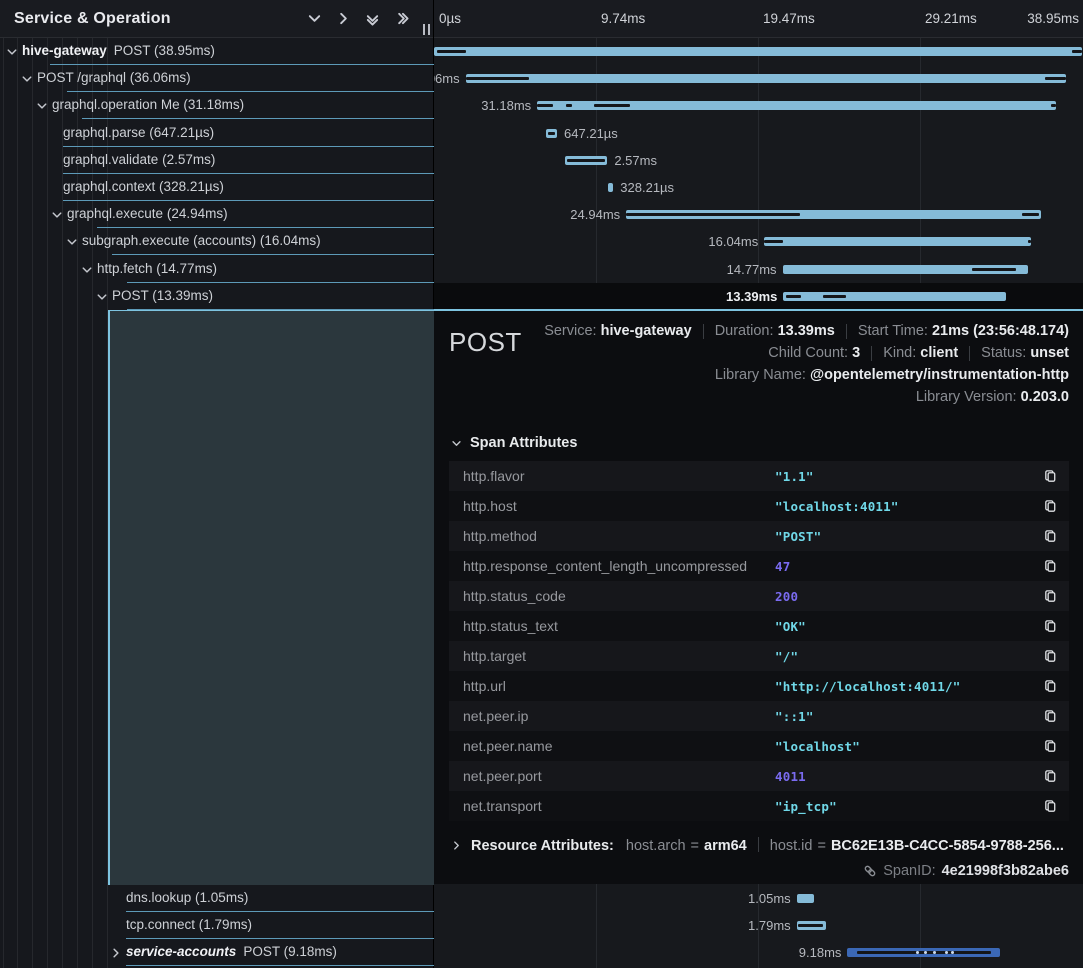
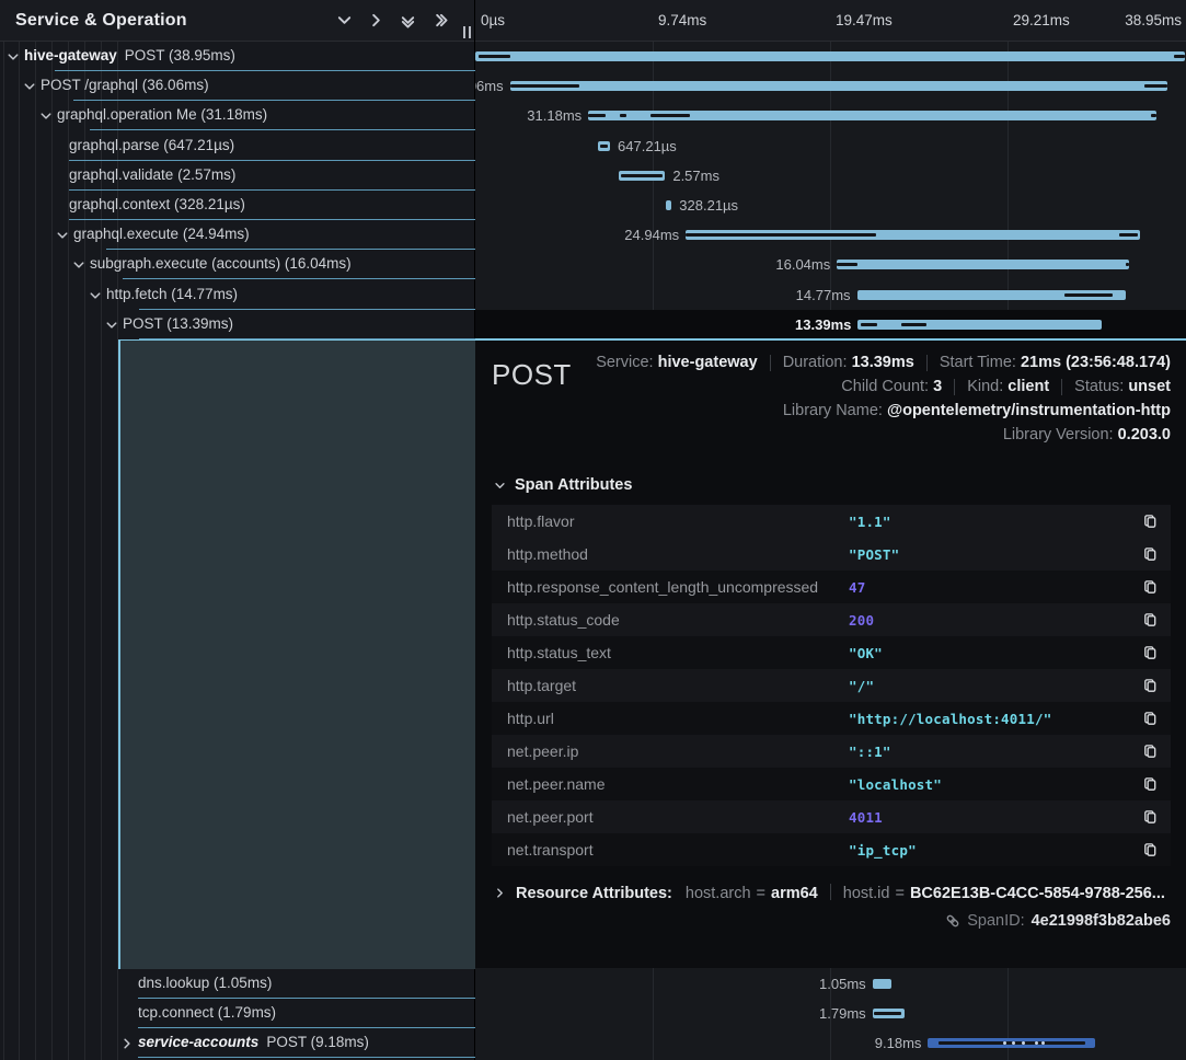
  Service & Operation
  hive-gateway POST (38.95ms)
  POST /graphql (36.06ms)
  graphql.operation Me (31.18ms)
  graphql.parse (647.21µs)
  graphql.validate (2.57ms)
  graphql.context (328.21µs)
  graphql.execute (24.94ms)
  subgraph.execute (accounts) (16.04ms)
  http.fetch (14.77ms)
  POST (13.39ms)
  dns.lookup (1.05ms)
  tcp.connect (1.79ms)
  service-accounts POST (9.18ms)
  0µs
  9.74ms
  19.47ms
  29.21ms
  38.95ms
  31.18ms
  647.21µs
  2.57ms
  328.21µs
  24.94ms
  16.04ms
  14.77ms
  13.39ms
  1.05ms
  1.79ms
  9.18ms
  POST
  Service: hive-gateway
  Duration: 13.39ms
  Start Time: 21ms (23:56:48.174)
  Child Count: 3
  Kind: client
  Status: unset
  Library Name: @opentelemetry/instrumentation-http
  Library Version: 0.203.0
  Span Attributes
  http.flavor
  "1.1"
- http.host
- "localhost:4011"
  http.method
  "POST"
  http.response_content_length_uncompressed
  47
  http.status_code
  200
  http.status_text
  "OK"
  http.target
  "/"
  http.url
  "http://localhost:4011/"
  net.peer.ip
  "::1"
  net.peer.name
  "localhost"
  net.peer.port
  4011
  net.transport
  "ip_tcp"
  Resource Attributes:
  host.arch = arm64 host.id = BC62E13B-C4CC-5854-9788-256...
  SpanID:
  4e21998f3b82abe6
